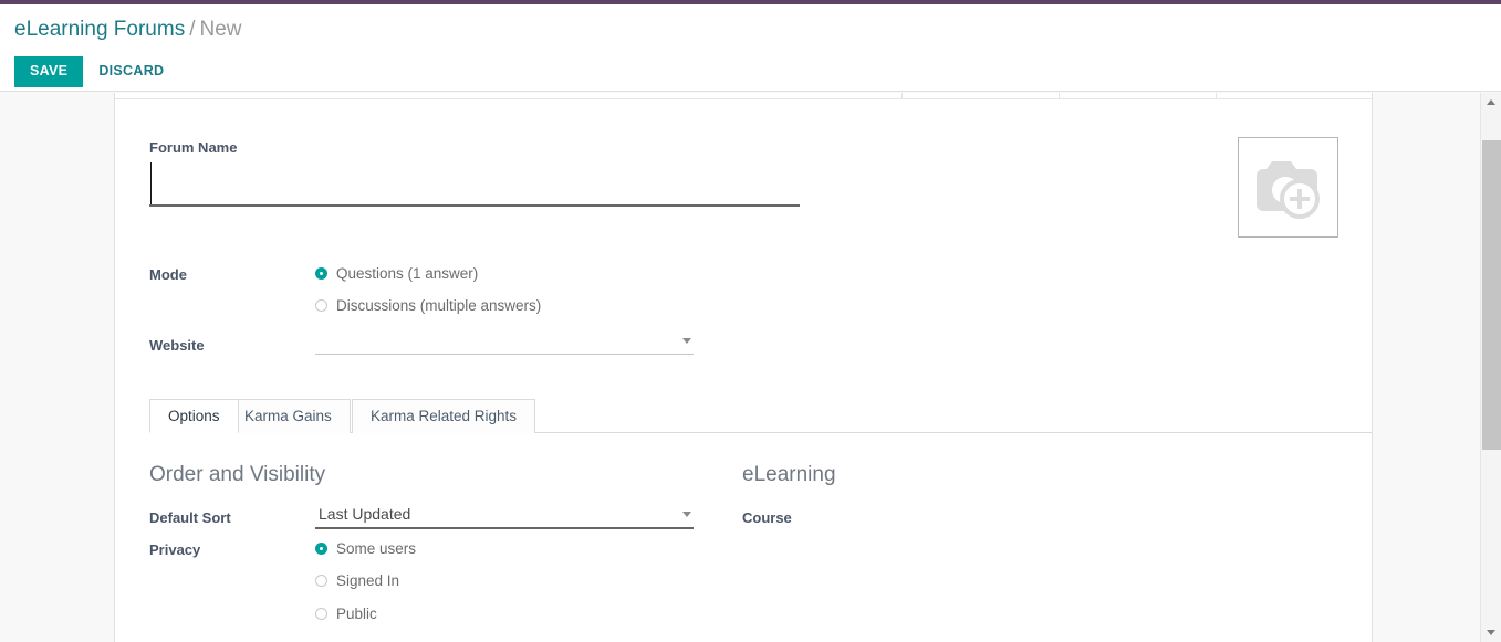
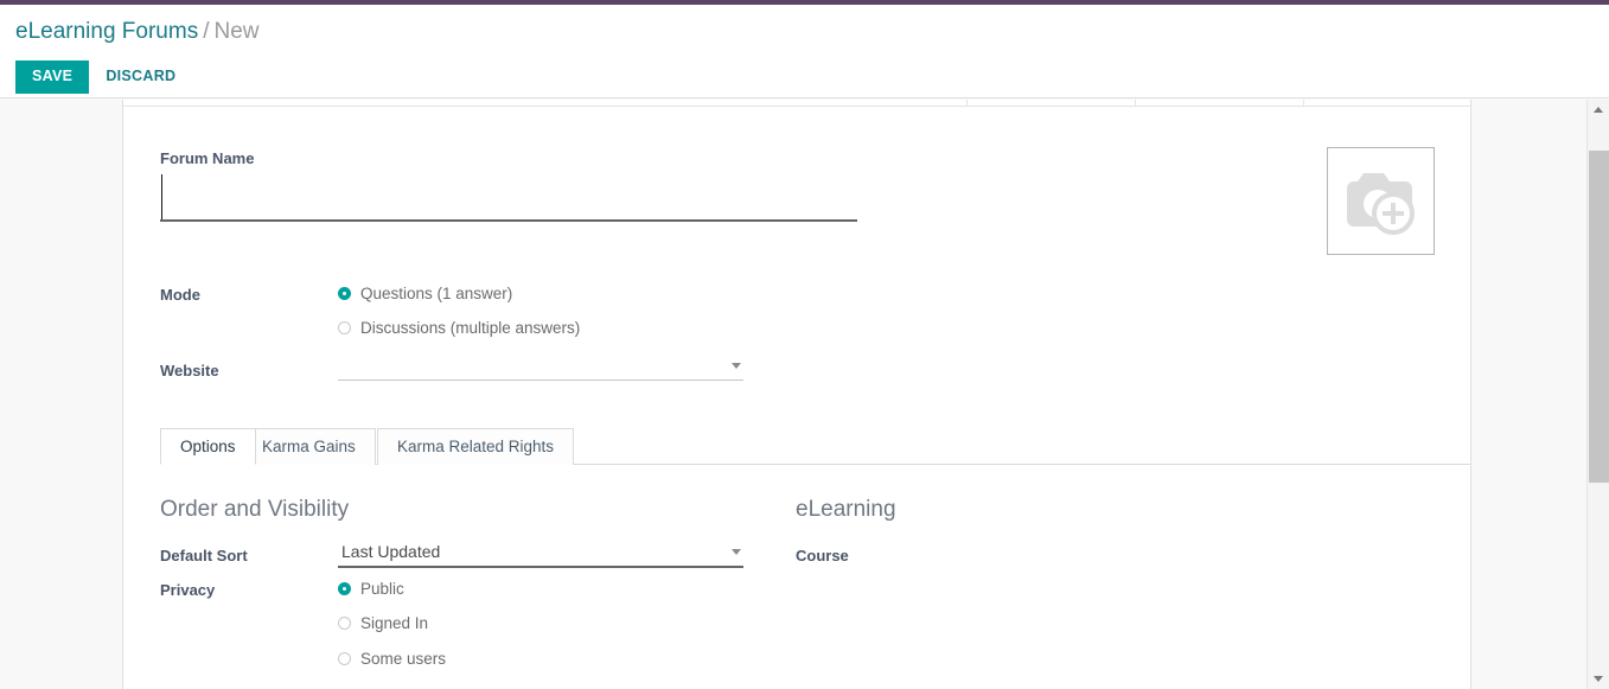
  eLearning Forums / New
  SAVE DISCARD
  Forum Name
  Mode
  Questions (1 answer)
  Discussions (multiple answers)
  Website
  Options
  Karma Gains
  Karma Related Rights
  Order and Visibility
  Default Sort
  Last Updated
  Privacy
- Some users
+ Public
  Signed In
- Public
+ Some users
  eLearning
  Course
